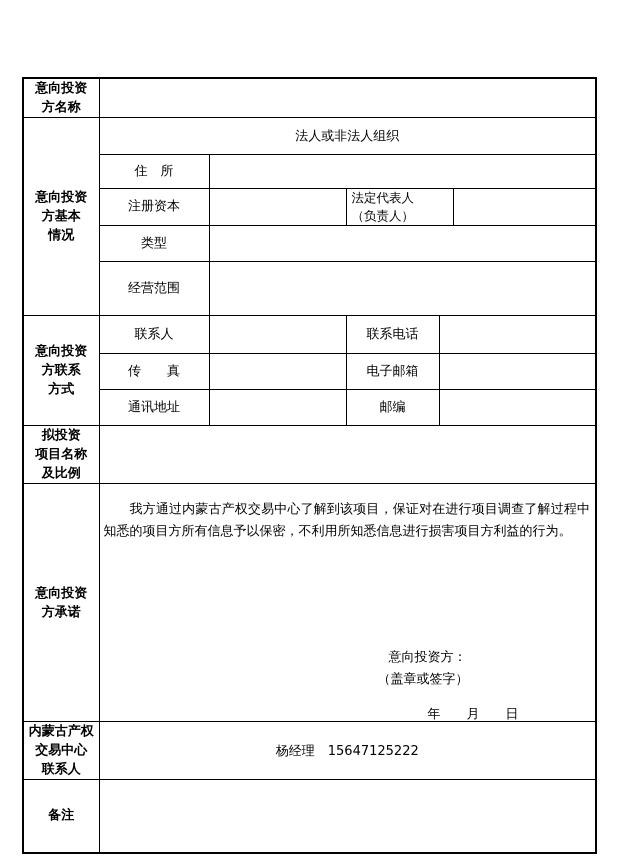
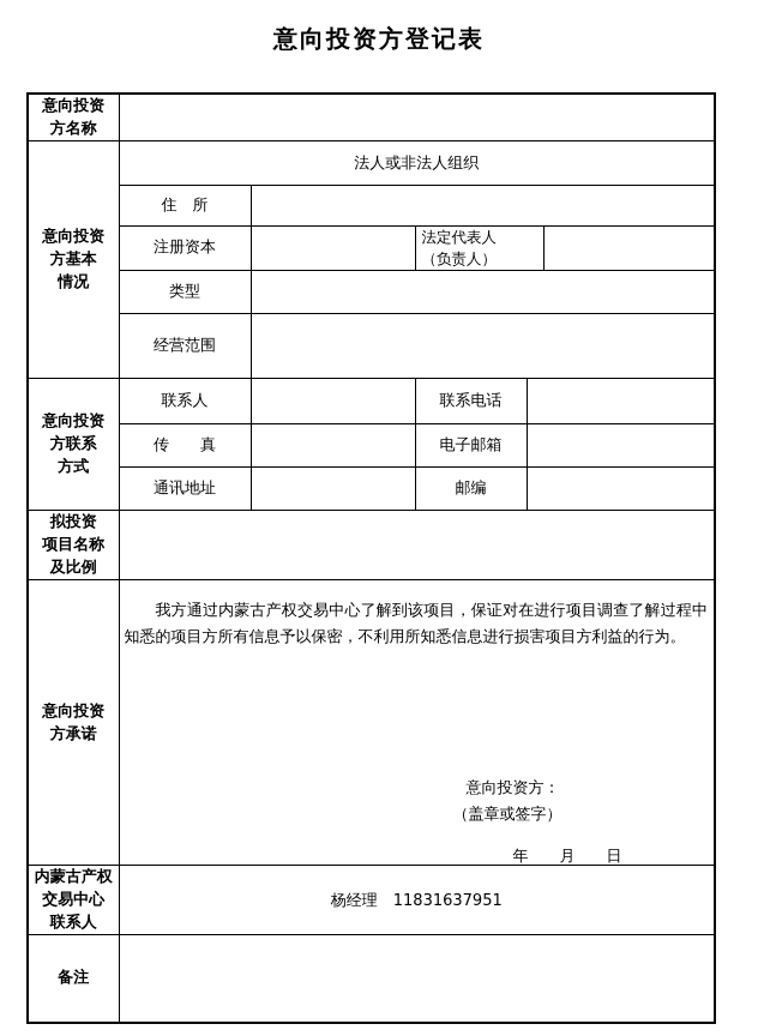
+ 意向投资方登记表
  意向投资 方名称
  意向投资 方基本 情况	法人或非法人组织
  住 所
  注册资本		法定代表人 （负责人）
  类型
  经营范围
  意向投资 方联系 方式	联系人		联系电话
  传 真		电子邮箱
  通讯地址		邮编
  拟投资 项目名称 及比例
  意向投资 方承诺	我方通过内蒙古产权交易中心了解到该项目，保证对在进行项目调查了解过程中知悉的项目方所有信息予以保密，不利用所知悉信息进行损害项目方利益的行为。 意向投资方： （盖章或签字） 年 月 日
- 内蒙古产权 交易中心 联系人	杨经理 15647125222
+ 内蒙古产权 交易中心 联系人	杨经理 11831637951
  备注
